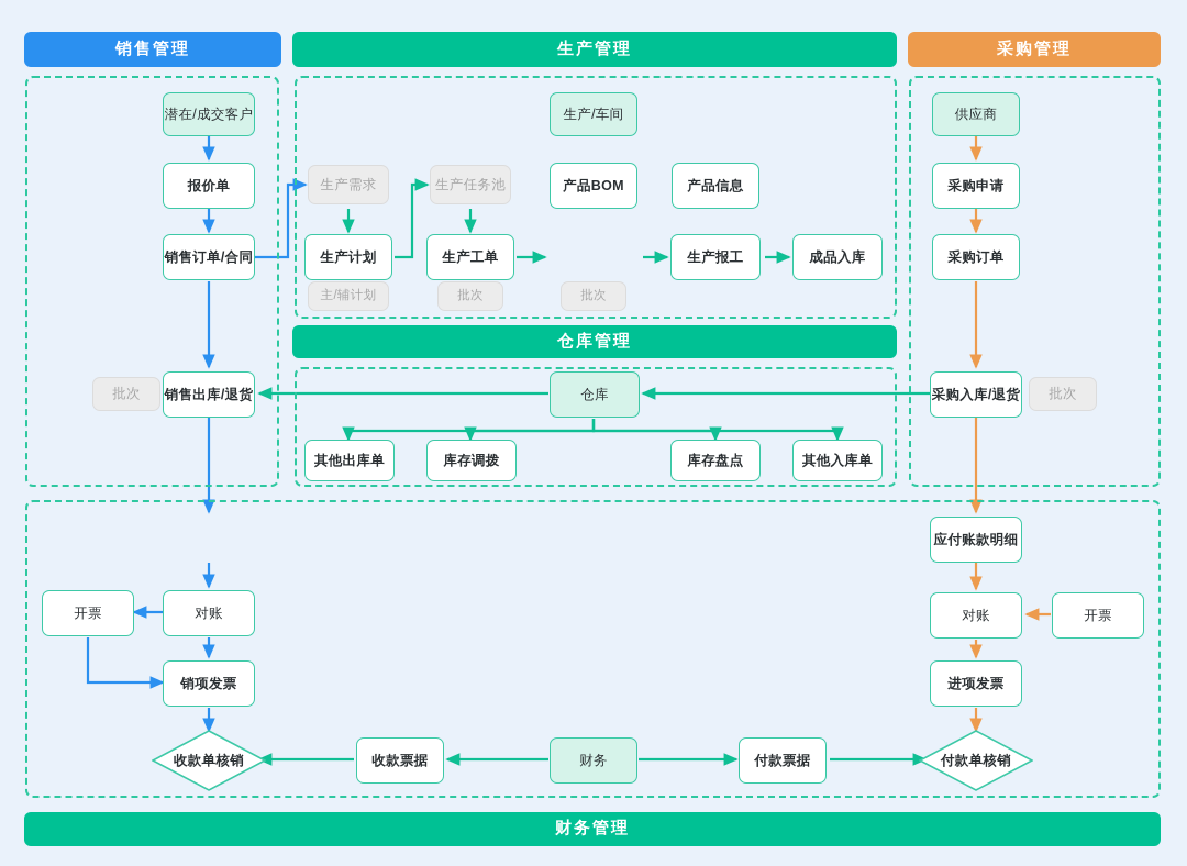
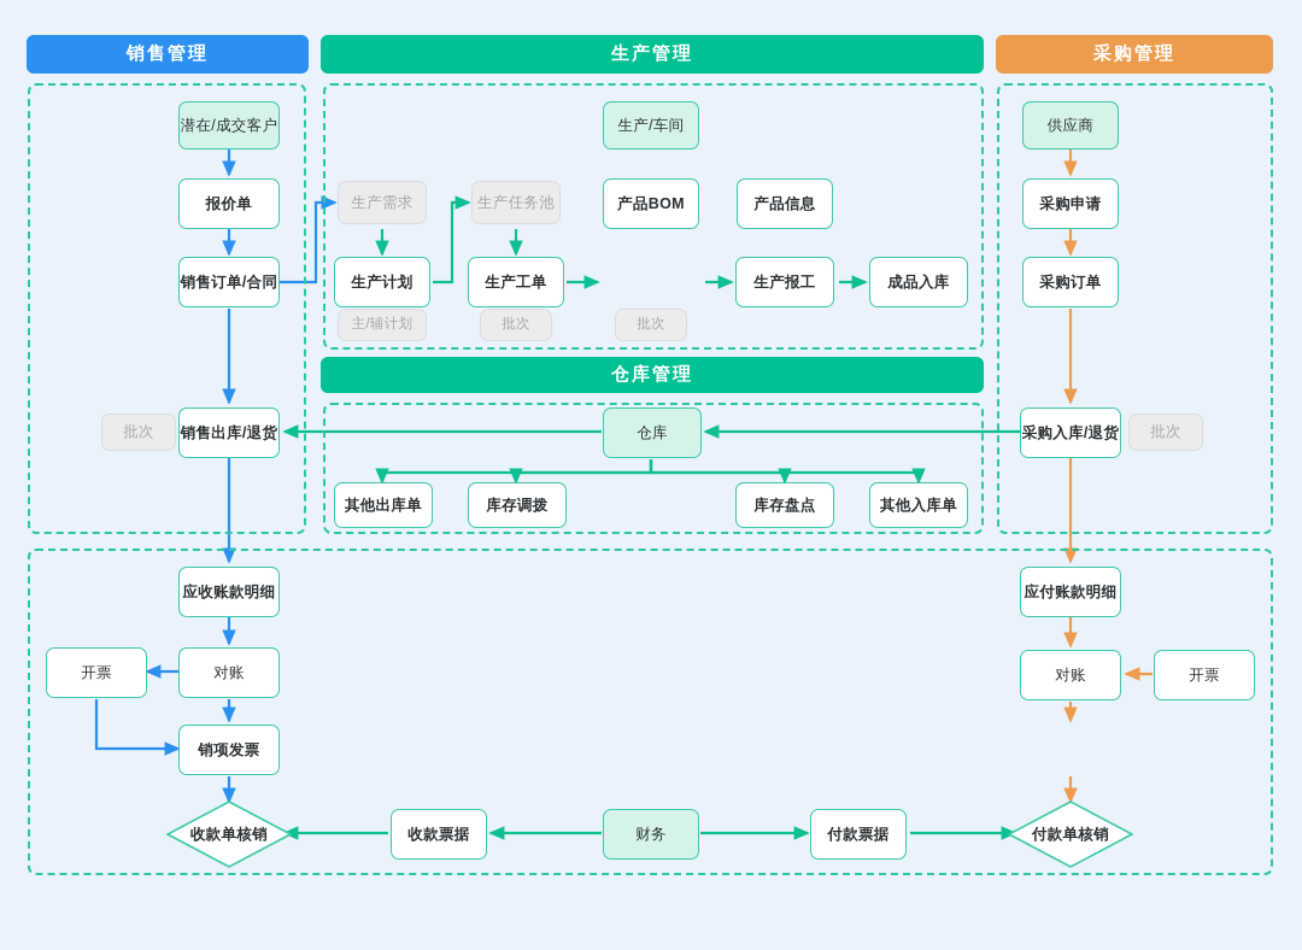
  销售管理
  生产管理
  采购管理
  仓库管理
- 财务管理
  潜在/成交客户
  报价单
  销售订单/合同
  销售出库/退货
  批次
+ 应收账款明细
  对账
  开票
  销项发票
  收款单核销
  生产/车间
  生产需求
  生产任务池
  产品BOM
  产品信息
  生产计划
  主/辅计划
  生产工单
  批次
  批次
  生产报工
  成品入库
  仓库
  其他出库单
  库存调拨
  库存盘点
  其他入库单
  供应商
  采购申请
  采购订单
  采购入库/退货
  批次
  应付账款明细
  对账
  开票
- 进项发票
  付款单核销
  财务
  收款票据
  付款票据
